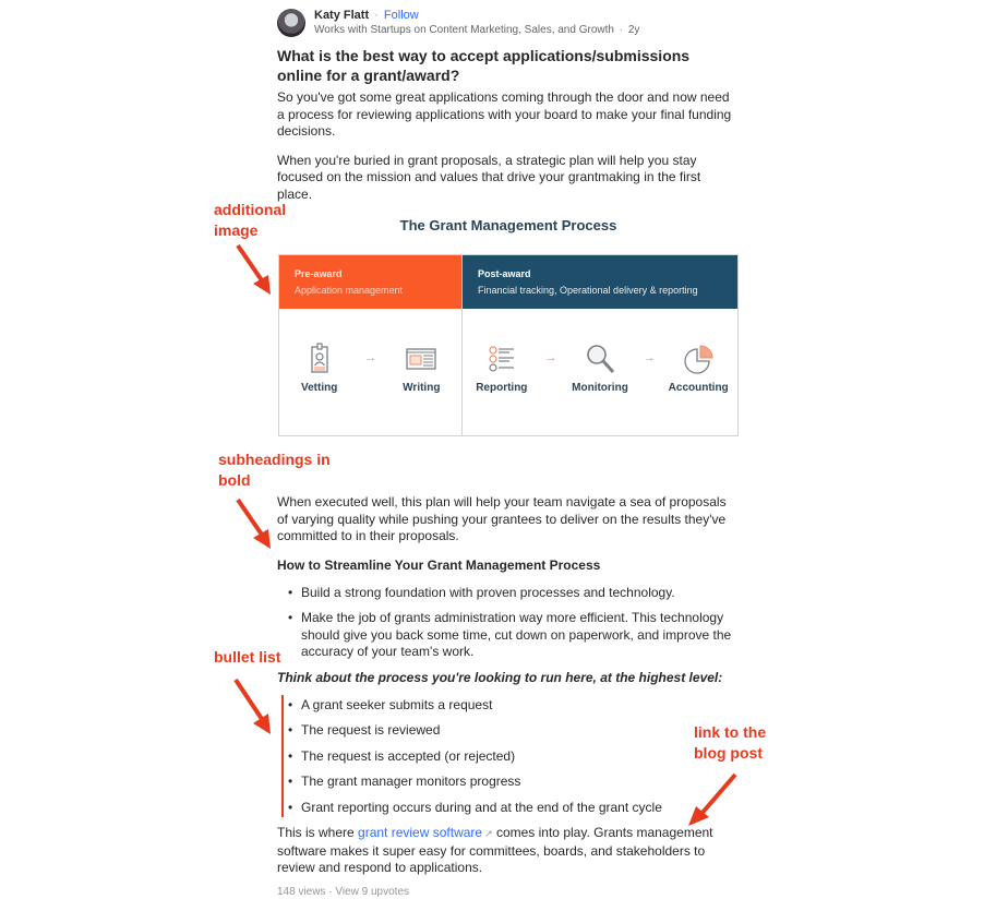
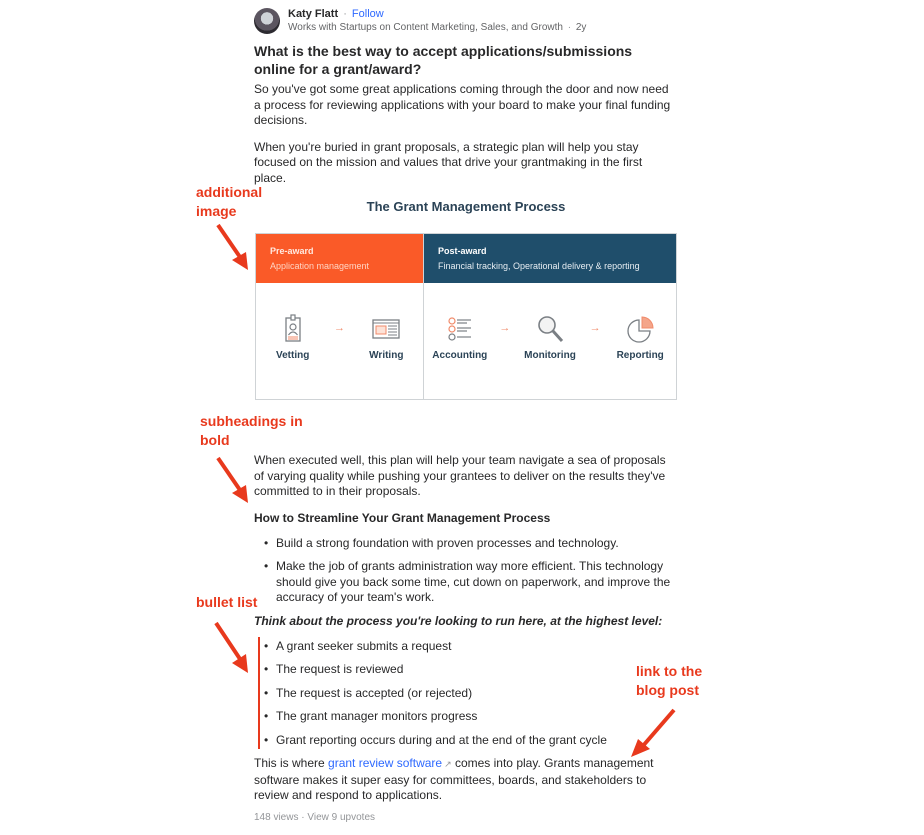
  Katy Flatt · Follow
  Works with Startups on Content Marketing, Sales, and Growth · 2y
  What is the best way to accept applications/submissions online for a grant/award?
  So you've got some great applications coming through the door and now need a process for reviewing applications with your board to make your final funding decisions.
  When you're buried in grant proposals, a strategic plan will help you stay focused on the mission and values that drive your grantmaking in the first place.
  The Grant Management Process
  Pre-award
  Application management
  Vetting
  →
  Writing
  Post-award
  Financial tracking, Operational delivery & reporting
- Reporting
+ Accounting
  →
  Monitoring
  →
- Accounting
+ Reporting
  When executed well, this plan will help your team navigate a sea of proposals of varying quality while pushing your grantees to deliver on the results they've committed to in their proposals.
  How to Streamline Your Grant Management Process
  Build a strong foundation with proven processes and technology.
  Make the job of grants administration way more efficient. This technology should give you back some time, cut down on paperwork, and improve the accuracy of your team's work.
  Think about the process you're looking to run here, at the highest level:
  A grant seeker submits a request
  The request is reviewed
  The request is accepted (or rejected)
  The grant manager monitors progress
  Grant reporting occurs during and at the end of the grant cycle
  This is where grant review software ↗ comes into play. Grants management software makes it super easy for committees, boards, and stakeholders to review and respond to applications.
  148 views · View 9 upvotes
  additional
  image
  subheadings in
  bold
  bullet list
  link to the
  blog post
